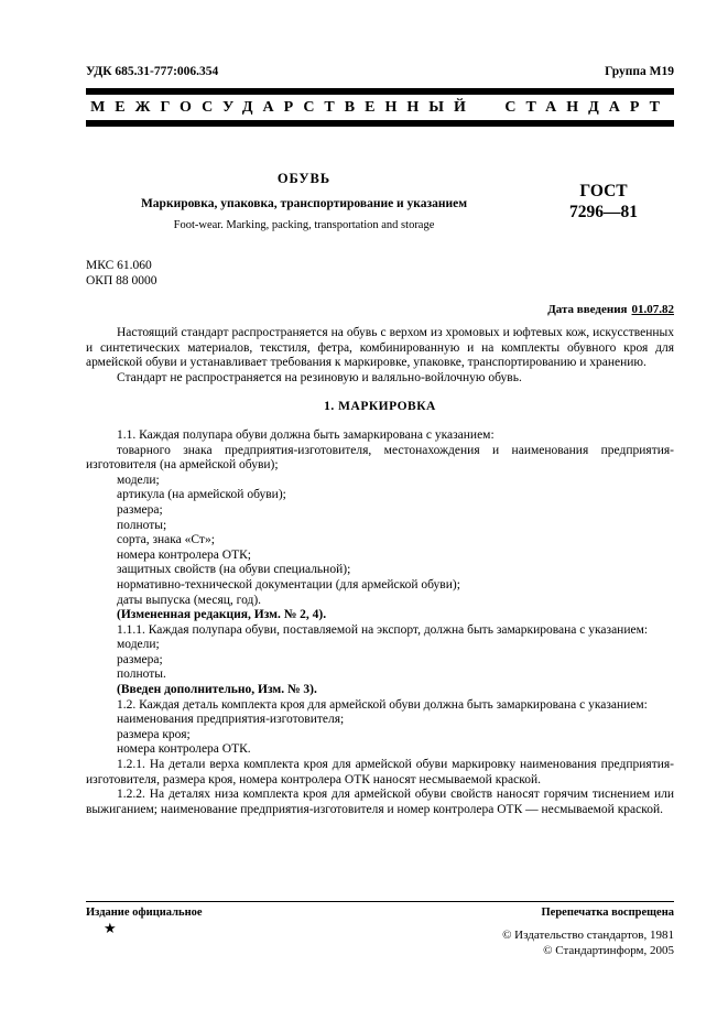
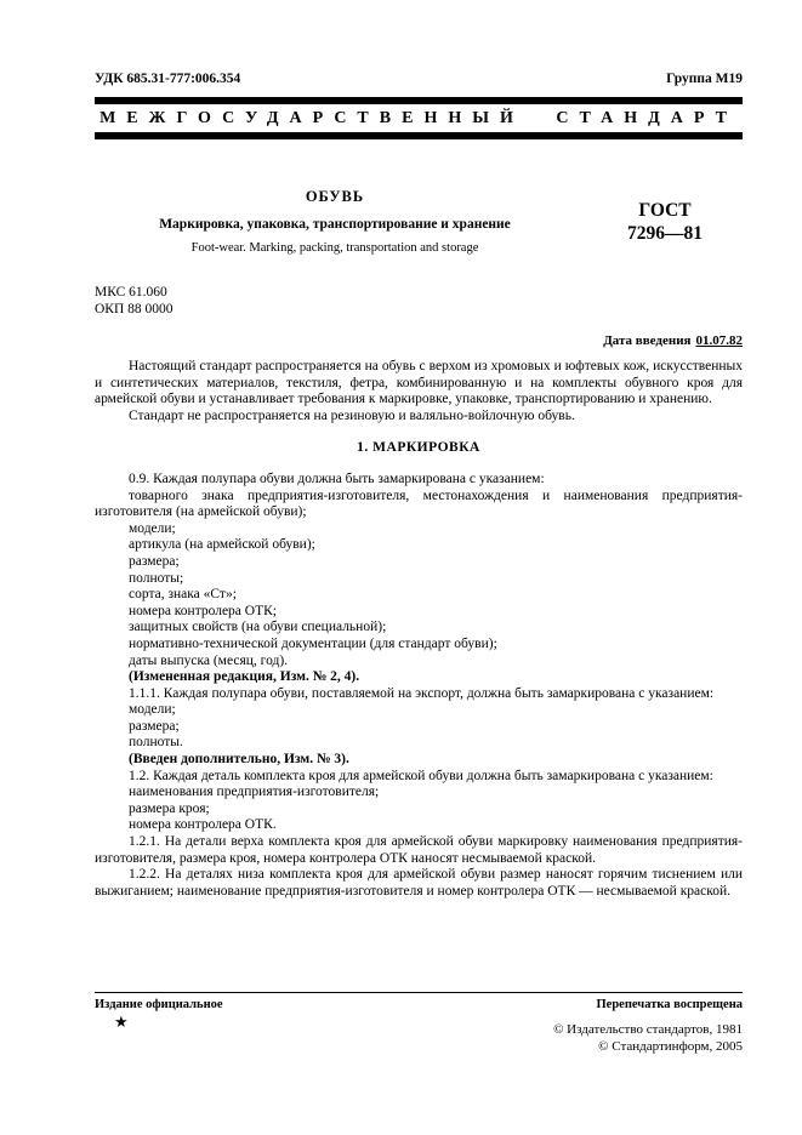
  УДК 685.31-777:006.354
  Группа М19
  МЕЖГОСУДАРСТВЕННЫЙ СТАНДАРТ
  ОБУВЬ
- Маркировка, упаковка, транспортирование и указанием
+ Маркировка, упаковка, транспортирование и хранение
  Foot-wear. Marking, packing, transportation and storage
  ГОСТ
  7296—81
  МКС 61.060
  ОКП 88 0000
  Дата введения 01.07.82
  Настоящий стандарт распространяется на обувь с верхом из хромовых и юфтевых кож, искусственных и синтетических материалов, текстиля, фетра, комбинированную и на комплекты обувного кроя для армейской обуви и устанавливает требования к маркировке, упаковке, транспортированию и хранению.
  Стандарт не распространяется на резиновую и валяльно-войлочную обувь.
  1. МАРКИРОВКА
- 1.1. Каждая полупара обуви должна быть замаркирована с указанием:
+ 0.9. Каждая полупара обуви должна быть замаркирована с указанием:
  товарного знака предприятия-изготовителя, местонахождения и наименования предприятия-изготовителя (на армейской обуви);
  модели;
  артикула (на армейской обуви);
  размера;
  полноты;
  сорта, знака «Ст»;
  номера контролера ОТК;
  защитных свойств (на обуви специальной);
- нормативно-технической документации (для армейской обуви);
+ нормативно-технической документации (для стандарт обуви);
  даты выпуска (месяц, год).
  (Измененная редакция, Изм. № 2, 4).
  1.1.1. Каждая полупара обуви, поставляемой на экспорт, должна быть замаркирована с указанием:
  модели;
  размера;
  полноты.
  (Введен дополнительно, Изм. № 3).
  1.2. Каждая деталь комплекта кроя для армейской обуви должна быть замаркирована с указанием:
  наименования предприятия-изготовителя;
  размера кроя;
  номера контролера ОТК.
  1.2.1. На детали верха комплекта кроя для армейской обуви маркировку наименования предприятия-изготовителя, размера кроя, номера контролера ОТК наносят несмываемой краской.
- 1.2.2. На деталях низа комплекта кроя для армейской обуви свойств наносят горячим тиснением или выжиганием; наименование предприятия-изготовителя и номер контролера ОТК — несмываемой краской.
+ 1.2.2. На деталях низа комплекта кроя для армейской обуви размер наносят горячим тиснением или выжиганием; наименование предприятия-изготовителя и номер контролера ОТК — несмываемой краской.
  Издание официальное
  Перепечатка воспрещена
  ★
  © Издательство стандартов, 1981
  © Стандартинформ, 2005
